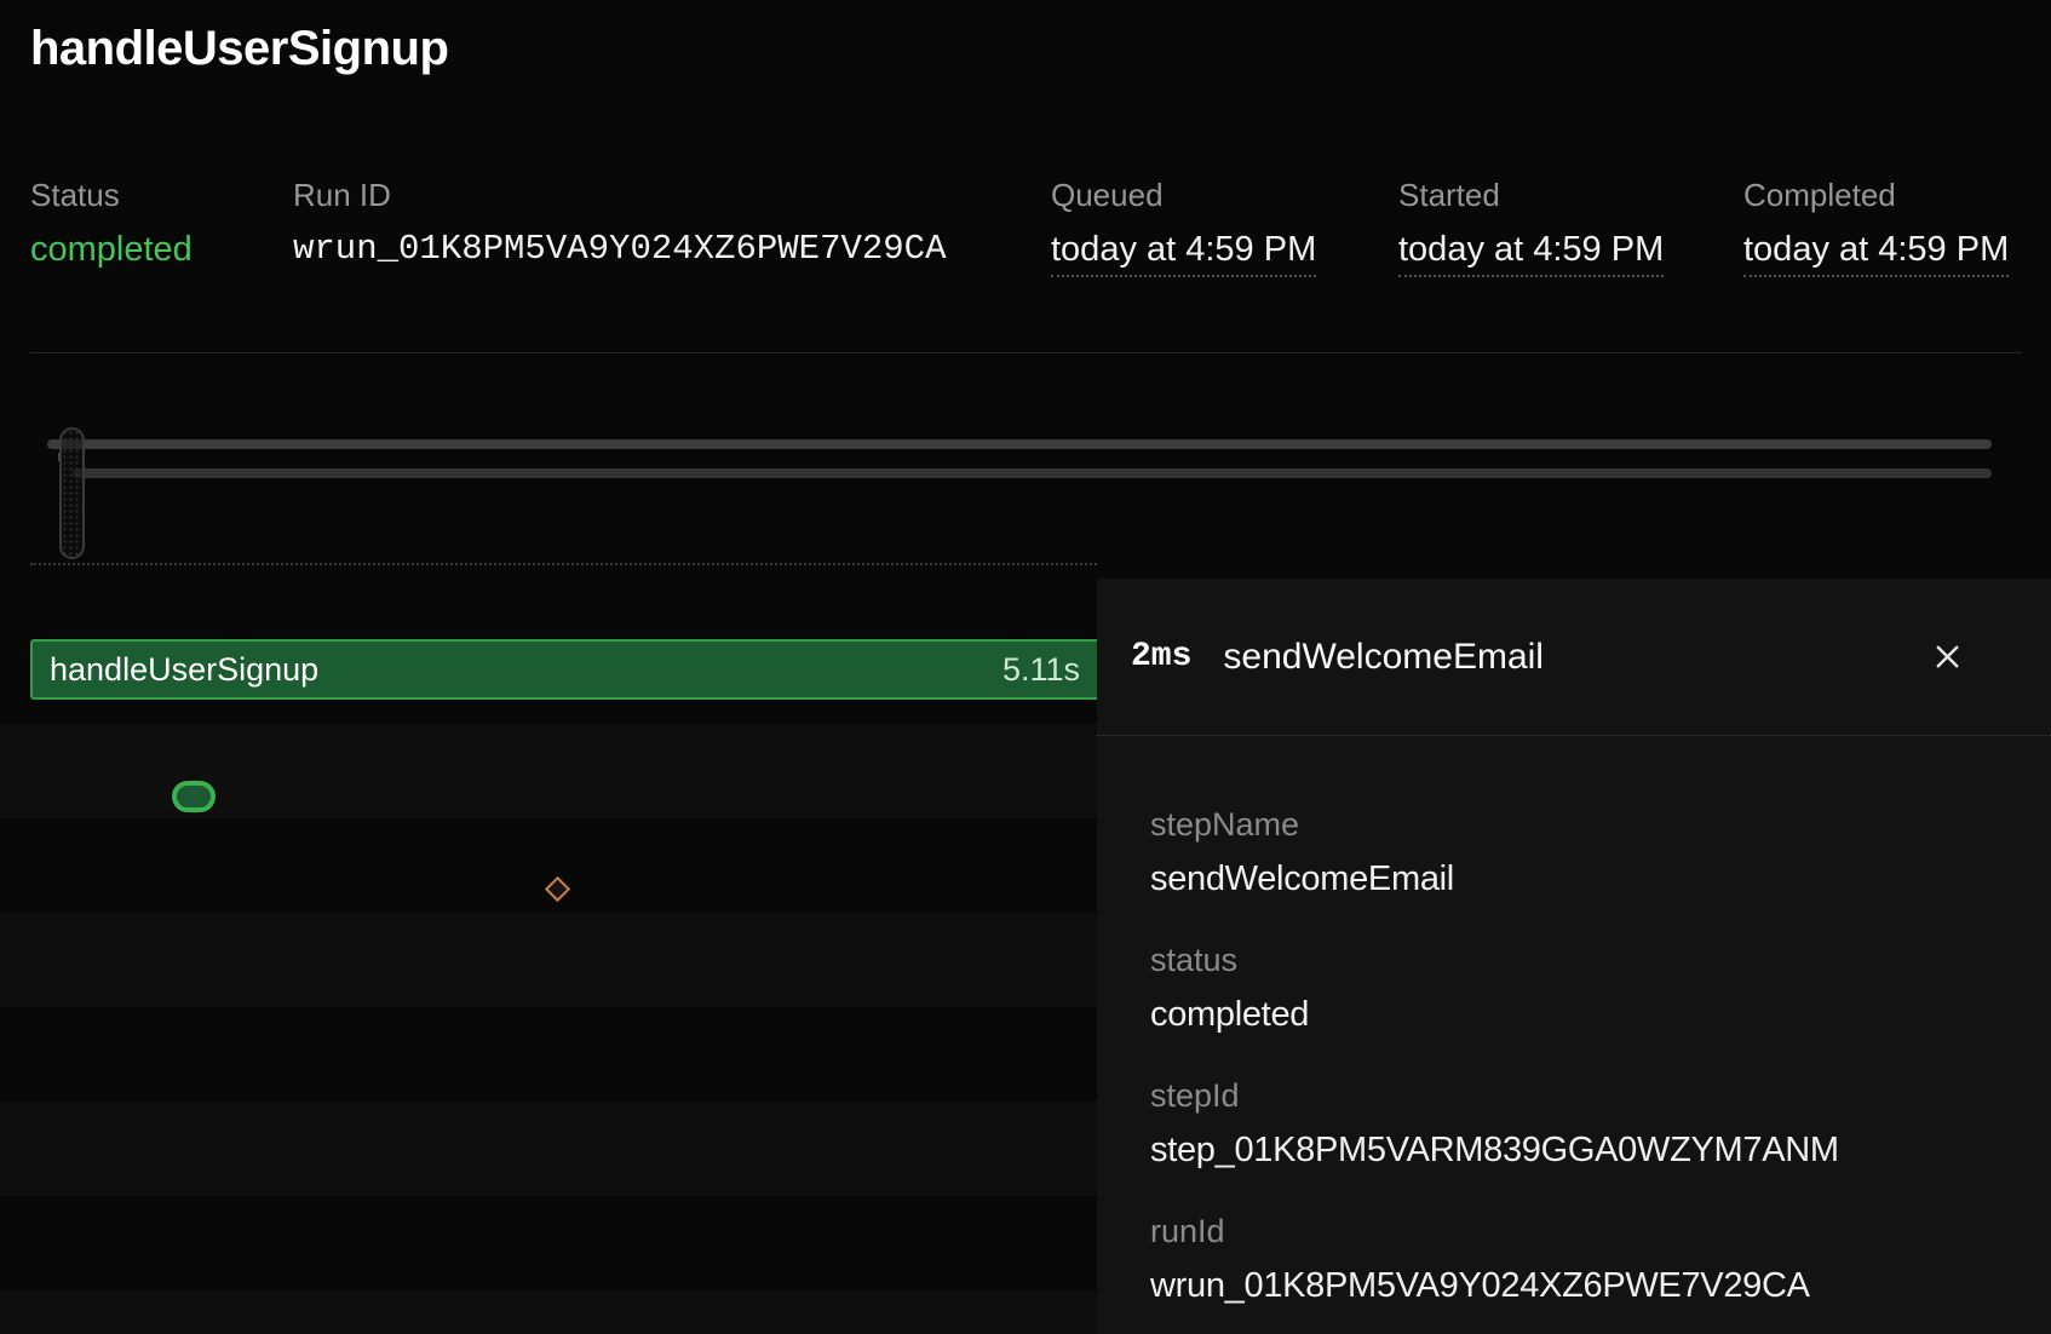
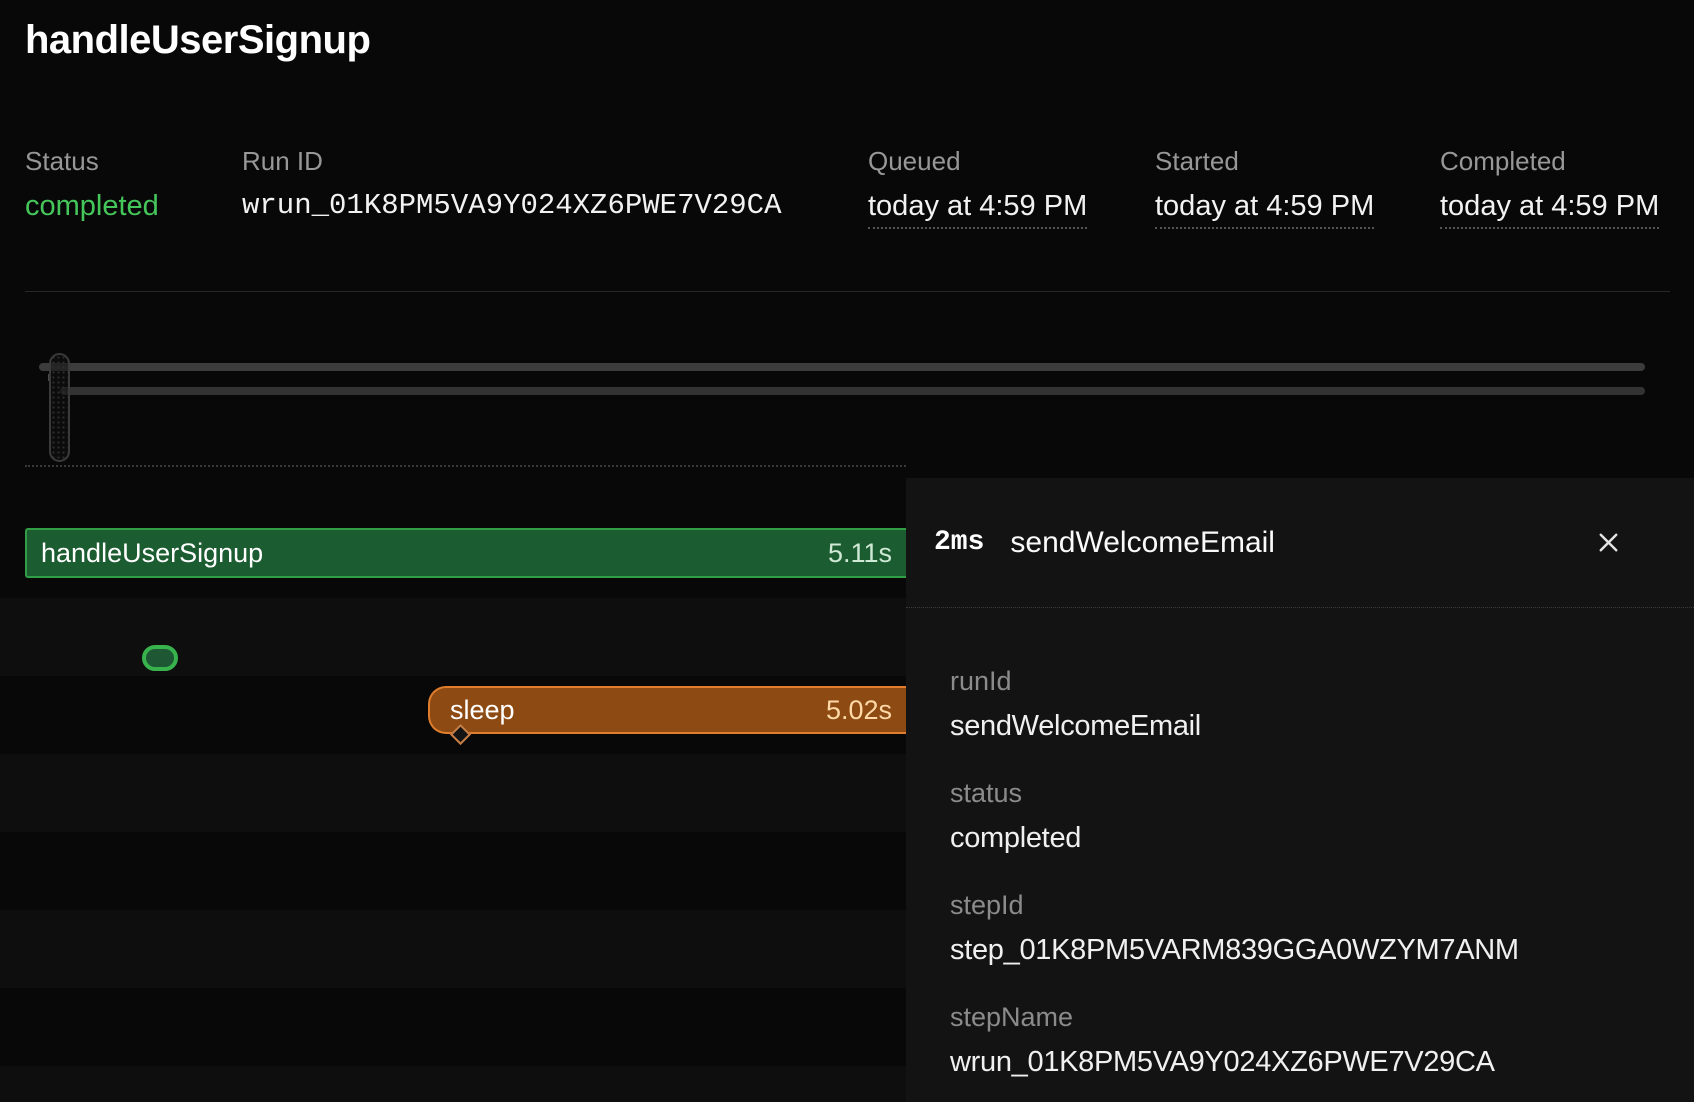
  handleUserSignup
  Status
  completed
  Run ID
  wrun_01K8PM5VA9Y024XZ6PWE7V29CA
  Queued
  today at 4:59 PM
  Started
  today at 4:59 PM
  Completed
  today at 4:59 PM
  handleUserSignup
  5.11s
+ sleep
+ 5.02s
  2ms
  sendWelcomeEmail
- stepName
+ runId
  sendWelcomeEmail
  status
  completed
  stepId
  step_01K8PM5VARM839GGA0WZYM7ANM
- runId
+ stepName
  wrun_01K8PM5VA9Y024XZ6PWE7V29CA
